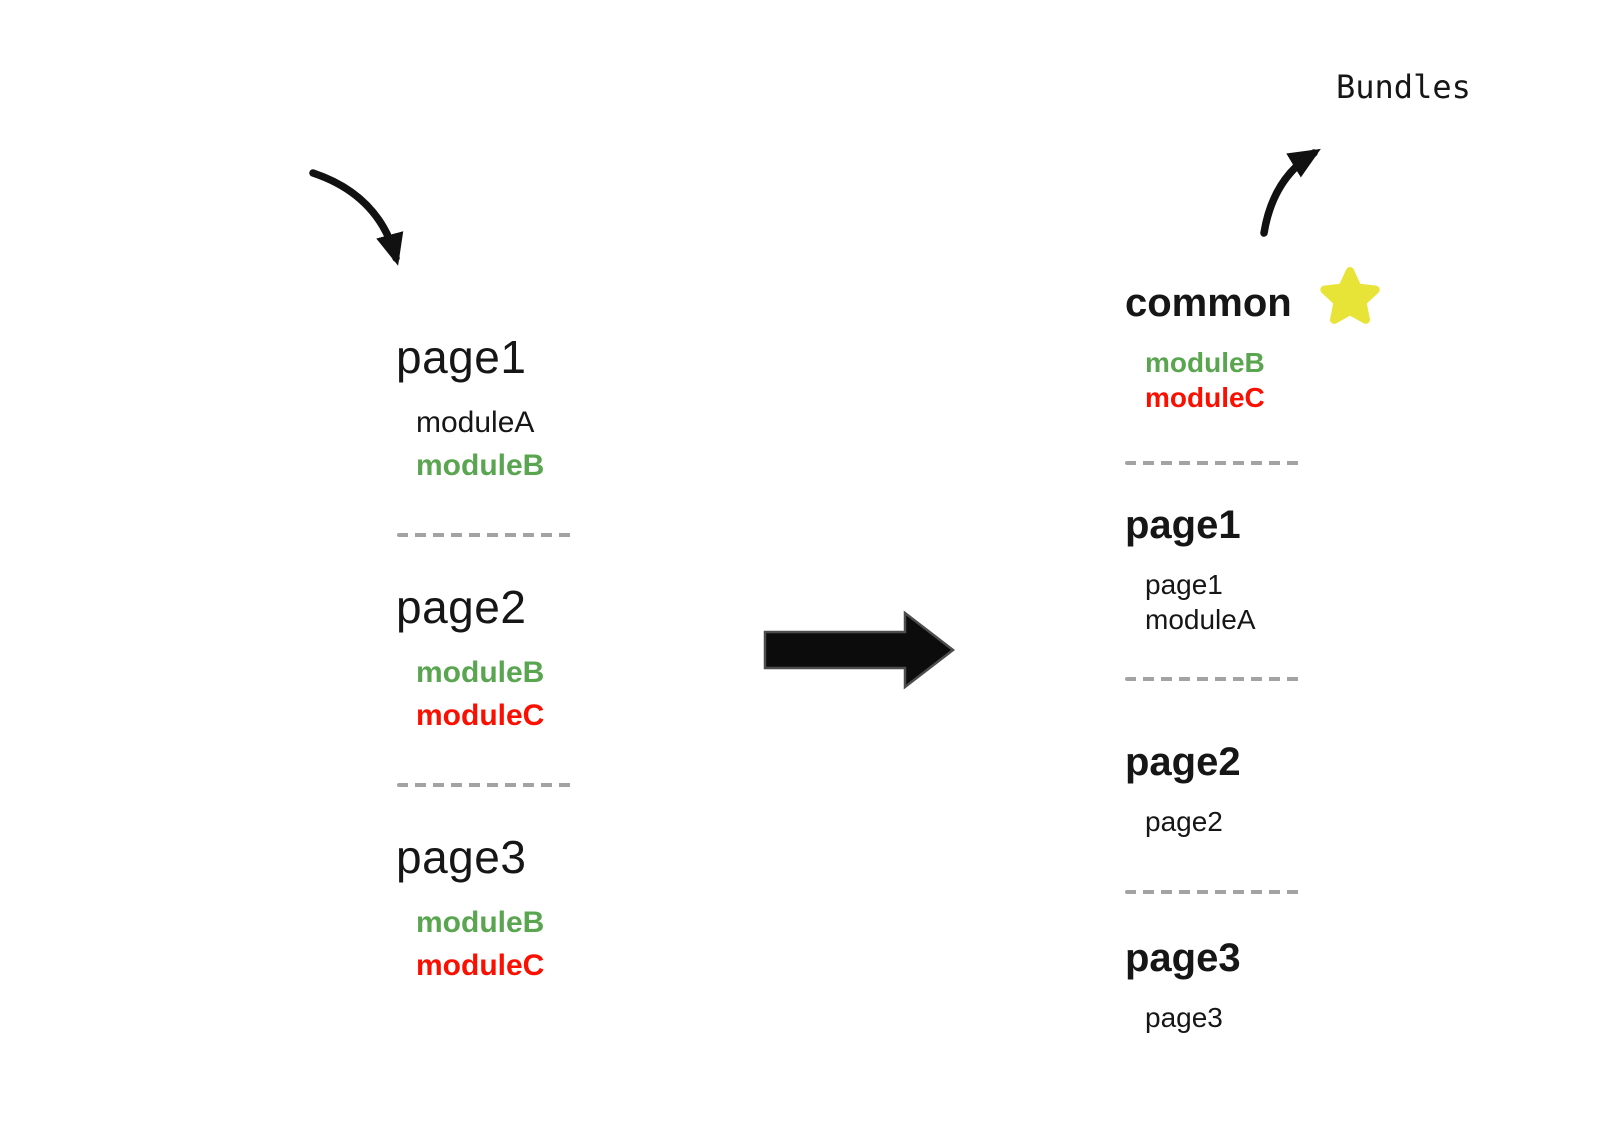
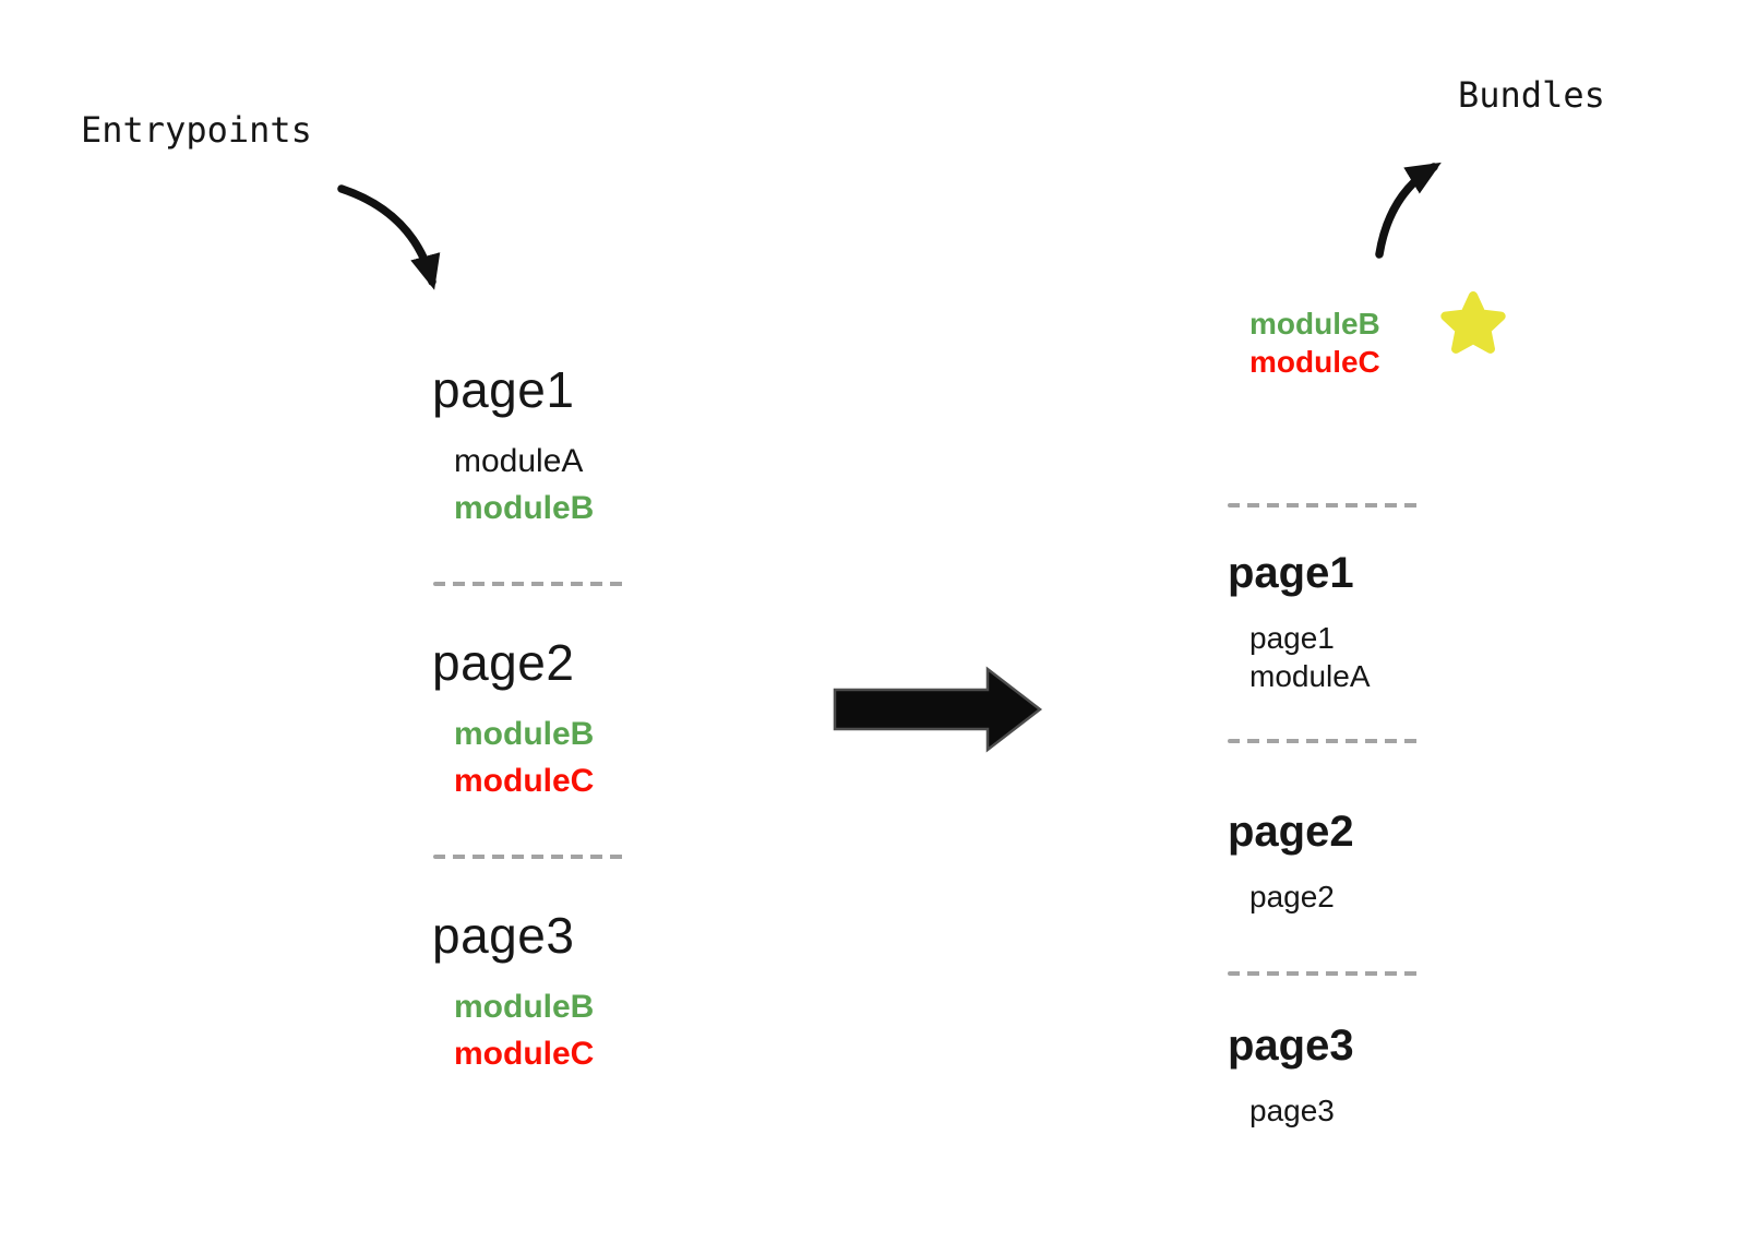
+ Entrypoints
  Bundles
  page1
  moduleA
  moduleB
  page2
  moduleB
  moduleC
  page3
  moduleB
  moduleC
- common
  moduleB
  moduleC
  page1
  page1
  moduleA
  page2
  page2
  page3
  page3
